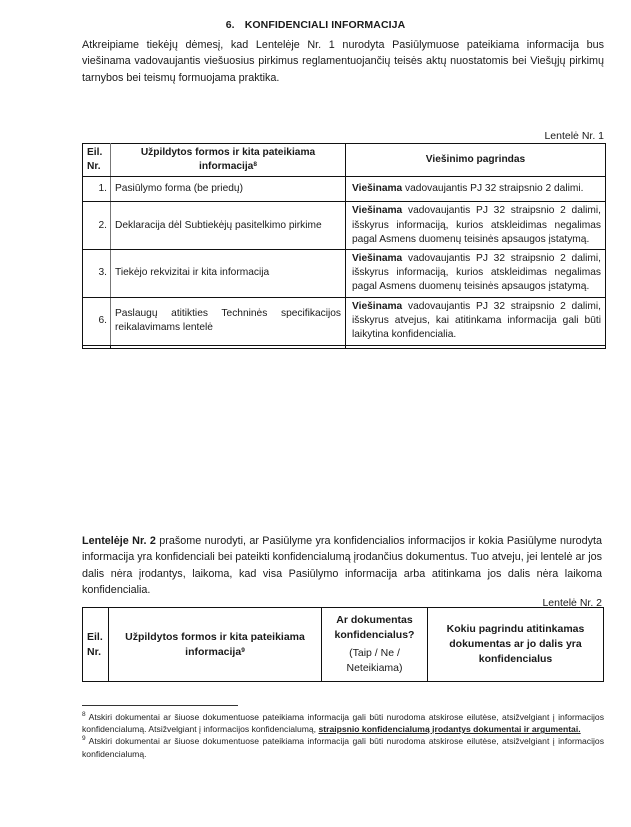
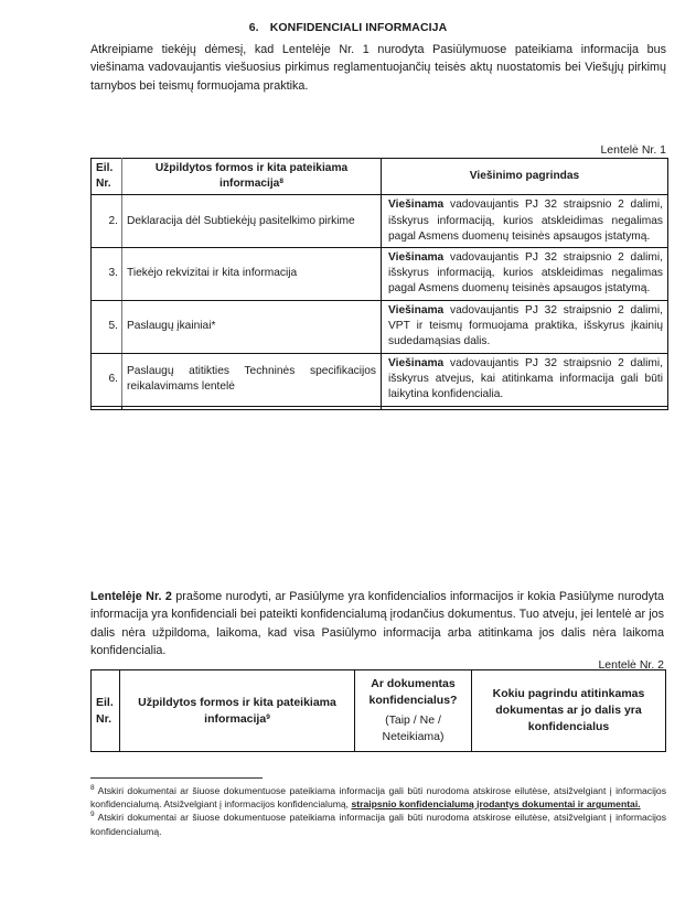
  6. KONFIDENCIALI INFORMACIJA
  Atkreipiame tiekėjų dėmesį, kad Lentelėje Nr. 1 nurodyta Pasiūlymuose pateikiama informacija bus viešinama vadovaujantis viešuosius pirkimus reglamentuojančių teisės aktų nuostatomis bei Viešųjų pirkimų tarnybos bei teismų formuojama praktika.
  Lentelė Nr. 1
  Eil. Nr.	Užpildytos formos ir kita pateikiama informacija	Viešinimo pagrindas
- 1.	Pasiūlymo forma (be priedų)	Viešinama vadovaujantis PJ 32 straipsnio 2 dalimi.
  2.	Deklaracija dėl Subtiekėjų pasitelkimo pirkime	Viešinama vadovaujantis PJ 32 straipsnio 2 dalimi, išskyrus informaciją, kurios atskleidimas negalimas pagal Asmens duomenų teisinės apsaugos įstatymą.
  3.	Tiekėjo rekvizitai ir kita informacija	Viešinama vadovaujantis PJ 32 straipsnio 2 dalimi, išskyrus informaciją, kurios atskleidimas negalimas pagal Asmens duomenų teisinės apsaugos įstatymą.
+ 5.	Paslaugų įkainiai*	Viešinama vadovaujantis PJ 32 straipsnio 2 dalimi, VPT ir teismų formuojama praktika, išskyrus įkainių sudedamąsias dalis.
  6.	Paslaugų atitikties Techninės specifikacijos reikalavimams lentelė	Viešinama vadovaujantis PJ 32 straipsnio 2 dalimi, išskyrus atvejus, kai atitinkama informacija gali būti laikytina konfidencialia.
- Lentelėje Nr. 2 prašome nurodyti, ar Pasiūlyme yra konfidencialios informacijos ir kokia Pasiūlyme nurodyta informacija yra konfidenciali bei pateikti konfidencialumą įrodančius dokumentus. Tuo atveju, jei lentelė ar jos dalis nėra įrodantys, laikoma, kad visa Pasiūlymo informacija arba atitinkama jos dalis nėra laikoma konfidencialia.
+ Lentelėje Nr. 2 prašome nurodyti, ar Pasiūlyme yra konfidencialios informacijos ir kokia Pasiūlyme nurodyta informacija yra konfidenciali bei pateikti konfidencialumą įrodančius dokumentus. Tuo atveju, jei lentelė ar jos dalis nėra užpildoma, laikoma, kad visa Pasiūlymo informacija arba atitinkama jos dalis nėra laikoma konfidencialia.
  Lentelė Nr. 2
  Eil. Nr.	Užpildytos formos ir kita pateikiama informacija	Ar dokumentas konfidencialus?(Taip / Ne / Neteikiama)	Kokiu pagrindu atitinkamas dokumentas ar jo dalis yra konfidencialus
  Atskiri dokumentai ar šiuose dokumentuose pateikiama informacija gali būti nurodoma atskirose eilutėse, atsižvelgiant į informacijos konfidencialumą. Atsižvelgiant į informacijos konfidencialumą, straipsnio konfidencialumą įrodantys dokumentai ir argumentai.
  Atskiri dokumentai ar šiuose dokumentuose pateikiama informacija gali būti nurodoma atskirose eilutėse, atsižvelgiant į informacijos konfidencialumą.
